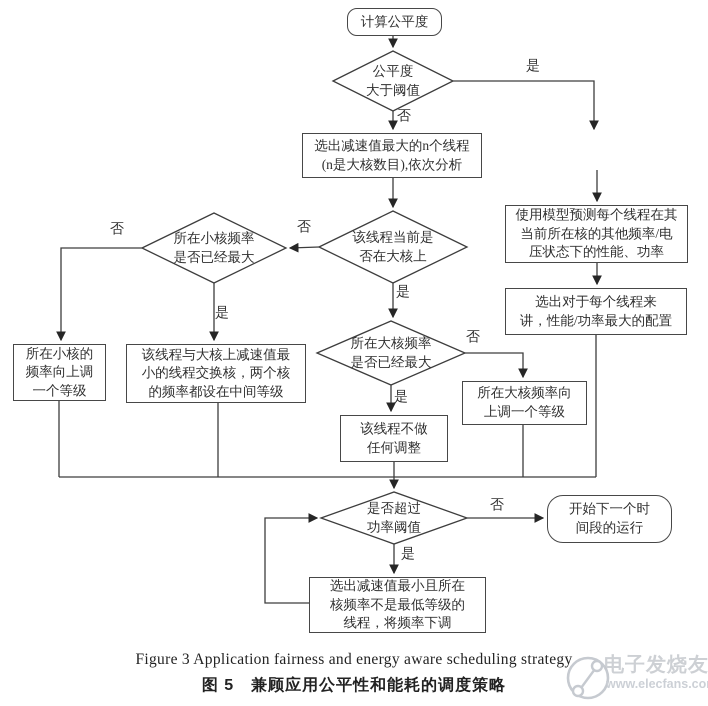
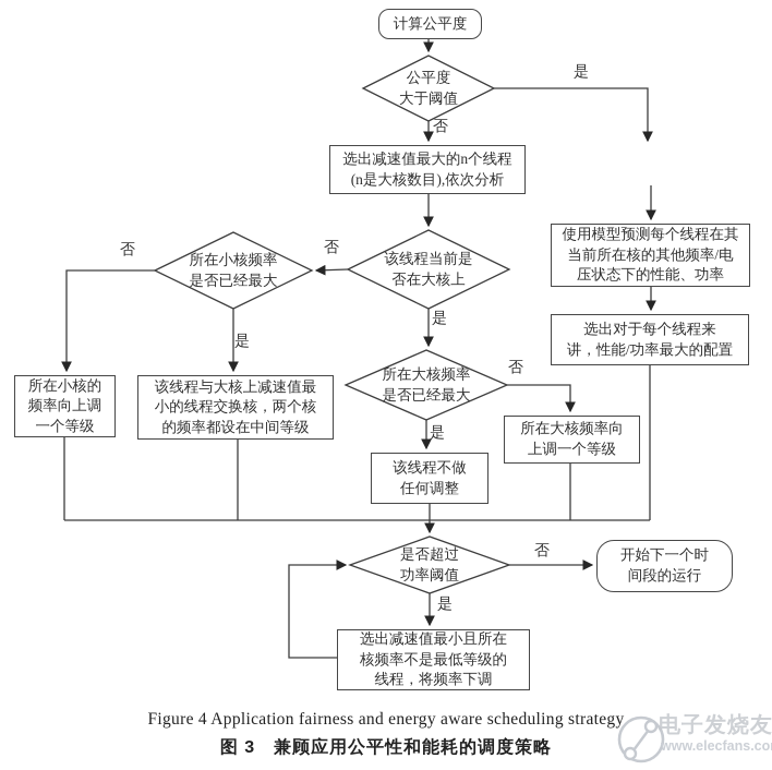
  计算公平度
  选出减速值最大的n个线程
  (n是大核数目),依次分析
  使用模型预测每个线程在其
  当前所在核的其他频率/电
  压状态下的性能、功率
  选出对于每个线程来
  讲，性能/功率最大的配置
  所在小核的
  频率向上调
  一个等级
  该线程与大核上减速值最
  小的线程交换核，两个核
  的频率都设在中间等级
  所在大核频率向
  上调一个等级
  该线程不做
  任何调整
  开始下一个时
  间段的运行
  选出减速值最小且所在
  核频率不是最低等级的
  线程，将频率下调
  公平度
  大于阈值
  该线程当前是
  否在大核上
  所在小核频率
  是否已经最大
  所在大核频率
  是否已经最大
  是否超过
  功率阈值
  是
  否
  否
  是
  否
  是
  否
  是
  否
  是
- Figure 3 Application fairness and energy aware scheduling strategy
+ Figure 4 Application fairness and energy aware scheduling strategy
- 图 5 兼顾应用公平性和能耗的调度策略
+ 图 3 兼顾应用公平性和能耗的调度策略
  电子发烧友
  www.elecfans.co
